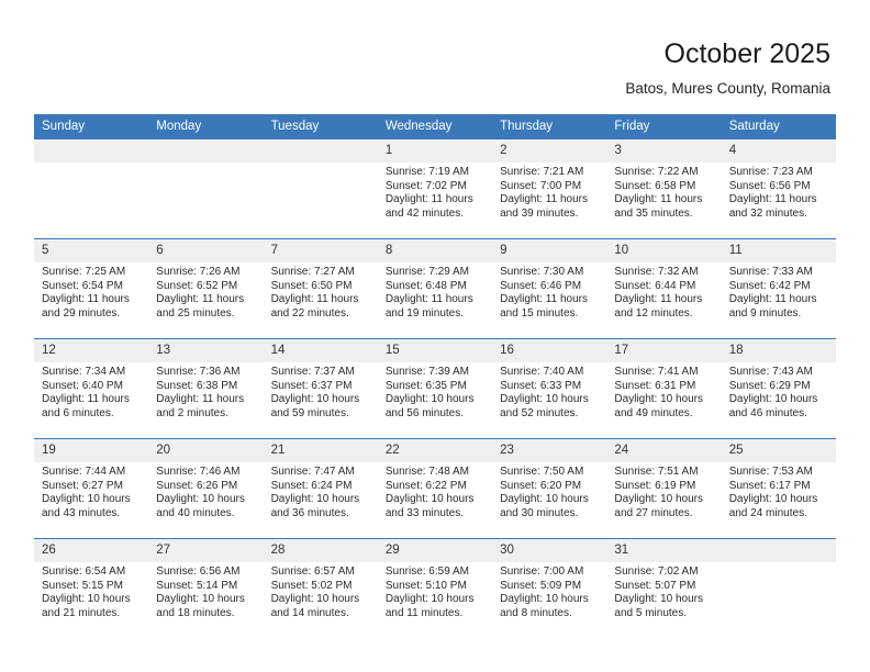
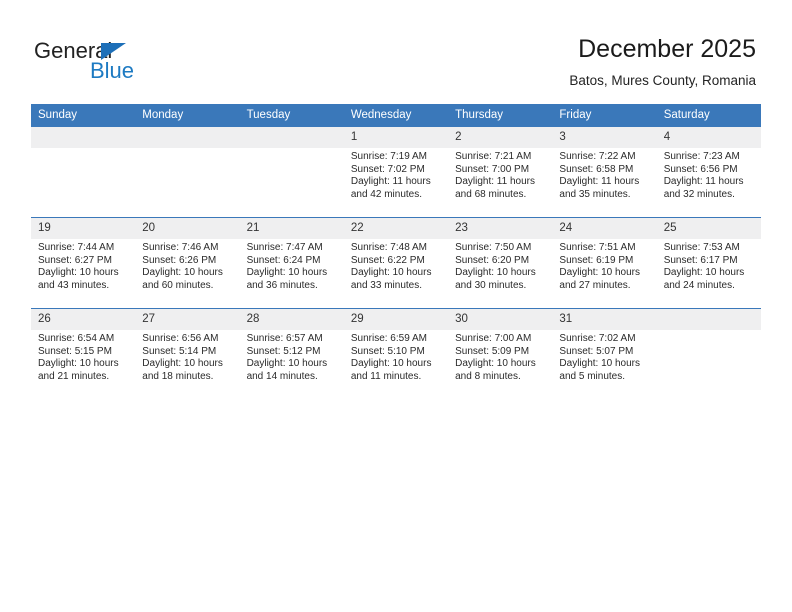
+ General
+ Blue
- October 2025
+ December 2025
  Batos, Mures County, Romania
  Sunday	Monday	Tuesday	Wednesday	Thursday	Friday	Saturday
- 			1Sunrise: 7:19 AMSunset: 7:02 PMDaylight: 11 hoursand 42 minutes.	2Sunrise: 7:21 AMSunset: 7:00 PMDaylight: 11 hoursand 39 minutes.	3Sunrise: 7:22 AMSunset: 6:58 PMDaylight: 11 hoursand 35 minutes.	4Sunrise: 7:23 AMSunset: 6:56 PMDaylight: 11 hoursand 32 minutes.
+ 			1Sunrise: 7:19 AMSunset: 7:02 PMDaylight: 11 hoursand 42 minutes.	2Sunrise: 7:21 AMSunset: 7:00 PMDaylight: 11 hoursand 68 minutes.	3Sunrise: 7:22 AMSunset: 6:58 PMDaylight: 11 hoursand 35 minutes.	4Sunrise: 7:23 AMSunset: 6:56 PMDaylight: 11 hoursand 32 minutes.
- 5Sunrise: 7:25 AMSunset: 6:54 PMDaylight: 11 hoursand 29 minutes.	6Sunrise: 7:26 AMSunset: 6:52 PMDaylight: 11 hoursand 25 minutes.	7Sunrise: 7:27 AMSunset: 6:50 PMDaylight: 11 hoursand 22 minutes.	8Sunrise: 7:29 AMSunset: 6:48 PMDaylight: 11 hoursand 19 minutes.	9Sunrise: 7:30 AMSunset: 6:46 PMDaylight: 11 hoursand 15 minutes.	10Sunrise: 7:32 AMSunset: 6:44 PMDaylight: 11 hoursand 12 minutes.	11Sunrise: 7:33 AMSunset: 6:42 PMDaylight: 11 hoursand 9 minutes.
- 12Sunrise: 7:34 AMSunset: 6:40 PMDaylight: 11 hoursand 6 minutes.	13Sunrise: 7:36 AMSunset: 6:38 PMDaylight: 11 hoursand 2 minutes.	14Sunrise: 7:37 AMSunset: 6:37 PMDaylight: 10 hoursand 59 minutes.	15Sunrise: 7:39 AMSunset: 6:35 PMDaylight: 10 hoursand 56 minutes.	16Sunrise: 7:40 AMSunset: 6:33 PMDaylight: 10 hoursand 52 minutes.	17Sunrise: 7:41 AMSunset: 6:31 PMDaylight: 10 hoursand 49 minutes.	18Sunrise: 7:43 AMSunset: 6:29 PMDaylight: 10 hoursand 46 minutes.
- 19Sunrise: 7:44 AMSunset: 6:27 PMDaylight: 10 hoursand 43 minutes.	20Sunrise: 7:46 AMSunset: 6:26 PMDaylight: 10 hoursand 40 minutes.	21Sunrise: 7:47 AMSunset: 6:24 PMDaylight: 10 hoursand 36 minutes.	22Sunrise: 7:48 AMSunset: 6:22 PMDaylight: 10 hoursand 33 minutes.	23Sunrise: 7:50 AMSunset: 6:20 PMDaylight: 10 hoursand 30 minutes.	24Sunrise: 7:51 AMSunset: 6:19 PMDaylight: 10 hoursand 27 minutes.	25Sunrise: 7:53 AMSunset: 6:17 PMDaylight: 10 hoursand 24 minutes.
+ 19Sunrise: 7:44 AMSunset: 6:27 PMDaylight: 10 hoursand 43 minutes.	20Sunrise: 7:46 AMSunset: 6:26 PMDaylight: 10 hoursand 60 minutes.	21Sunrise: 7:47 AMSunset: 6:24 PMDaylight: 10 hoursand 36 minutes.	22Sunrise: 7:48 AMSunset: 6:22 PMDaylight: 10 hoursand 33 minutes.	23Sunrise: 7:50 AMSunset: 6:20 PMDaylight: 10 hoursand 30 minutes.	24Sunrise: 7:51 AMSunset: 6:19 PMDaylight: 10 hoursand 27 minutes.	25Sunrise: 7:53 AMSunset: 6:17 PMDaylight: 10 hoursand 24 minutes.
- 26Sunrise: 6:54 AMSunset: 5:15 PMDaylight: 10 hoursand 21 minutes.	27Sunrise: 6:56 AMSunset: 5:14 PMDaylight: 10 hoursand 18 minutes.	28Sunrise: 6:57 AMSunset: 5:02 PMDaylight: 10 hoursand 14 minutes.	29Sunrise: 6:59 AMSunset: 5:10 PMDaylight: 10 hoursand 11 minutes.	30Sunrise: 7:00 AMSunset: 5:09 PMDaylight: 10 hoursand 8 minutes.	31Sunrise: 7:02 AMSunset: 5:07 PMDaylight: 10 hoursand 5 minutes.
+ 26Sunrise: 6:54 AMSunset: 5:15 PMDaylight: 10 hoursand 21 minutes.	27Sunrise: 6:56 AMSunset: 5:14 PMDaylight: 10 hoursand 18 minutes.	28Sunrise: 6:57 AMSunset: 5:12 PMDaylight: 10 hoursand 14 minutes.	29Sunrise: 6:59 AMSunset: 5:10 PMDaylight: 10 hoursand 11 minutes.	30Sunrise: 7:00 AMSunset: 5:09 PMDaylight: 10 hoursand 8 minutes.	31Sunrise: 7:02 AMSunset: 5:07 PMDaylight: 10 hoursand 5 minutes.
